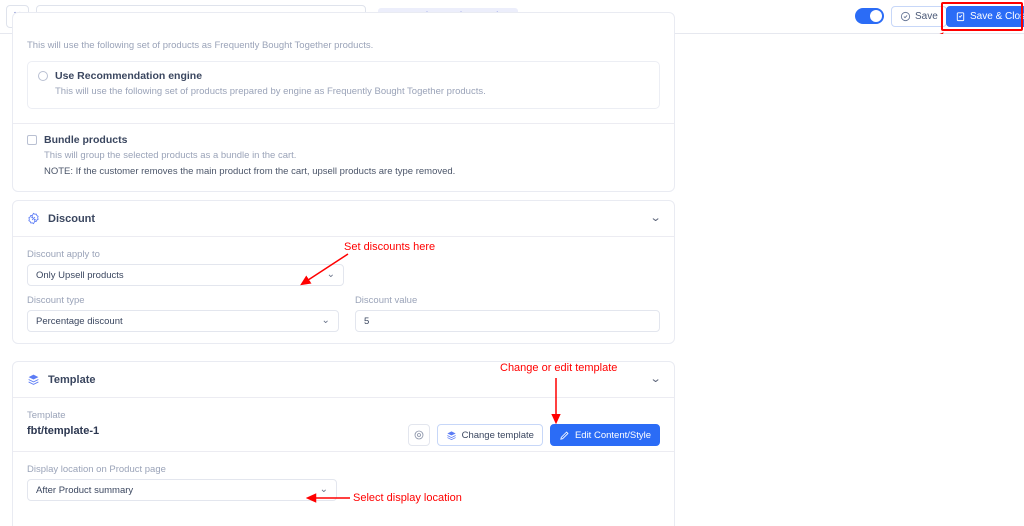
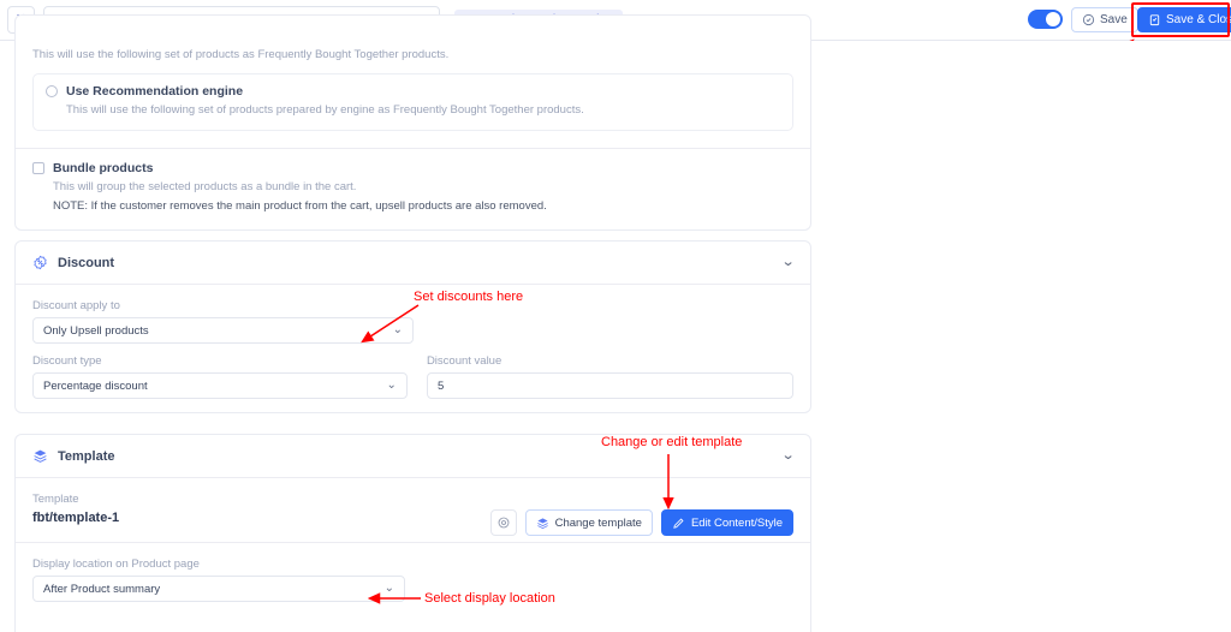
  Save
  Save & Clos
  This will use the following set of products as Frequently Bought Together products.
  Use Recommendation engine
  This will use the following set of products prepared by engine as Frequently Bought Together products.
  Bundle products
  This will group the selected products as a bundle in the cart.
- NOTE: If the customer removes the main product from the cart, upsell products are type removed.
+ NOTE: If the customer removes the main product from the cart, upsell products are also removed.
  Discount
  ⌄
  Discount apply to
  Only Upsell products
  ⌄
  Discount type
  Percentage discount
  ⌄
  Discount value
  5
  Template
  ⌄
  Template
  fbt/template-1
  Change template
  Edit Content/Style
  Display location on Product page
  After Product summary
  ⌄
  Set discounts here
  Change or edit template
  Select display location
